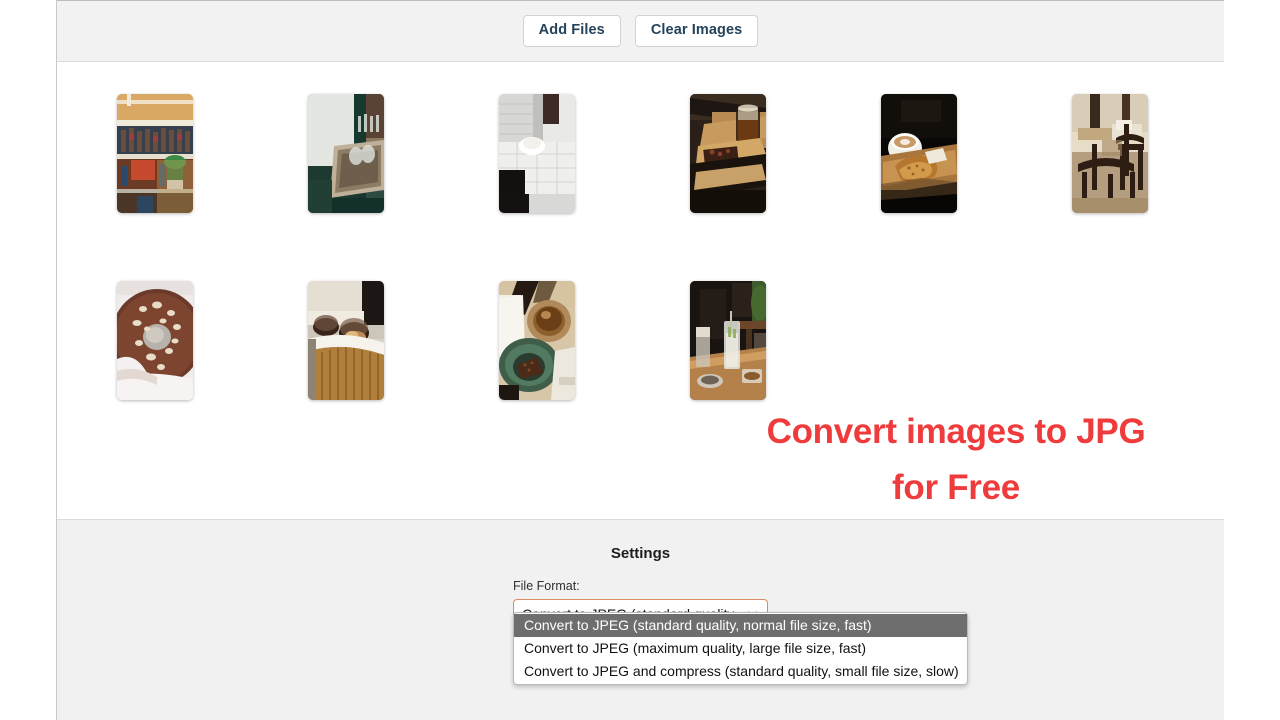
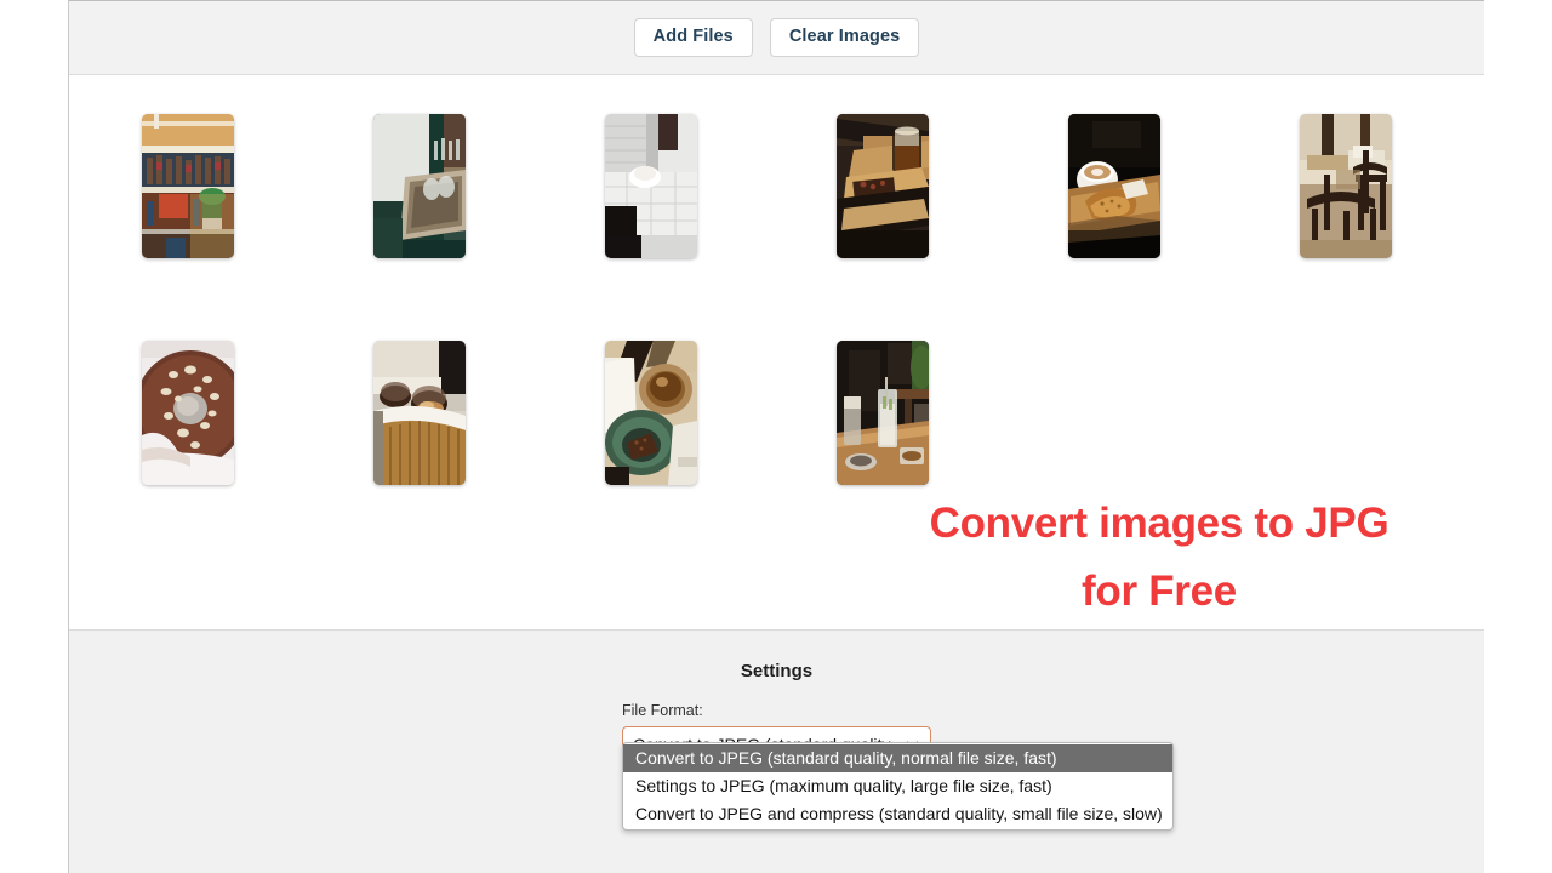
  Add Files
  Clear Images
  Convert images to JPG
  for Free
  Settings
  File Format:
  Convert to JPEG (standard quality, normal file size, fast)
- Convert to JPEG (maximum quality, large file size, fast)
+ Settings to JPEG (maximum quality, large file size, fast)
  Convert to JPEG and compress (standard quality, small file size, slow)
